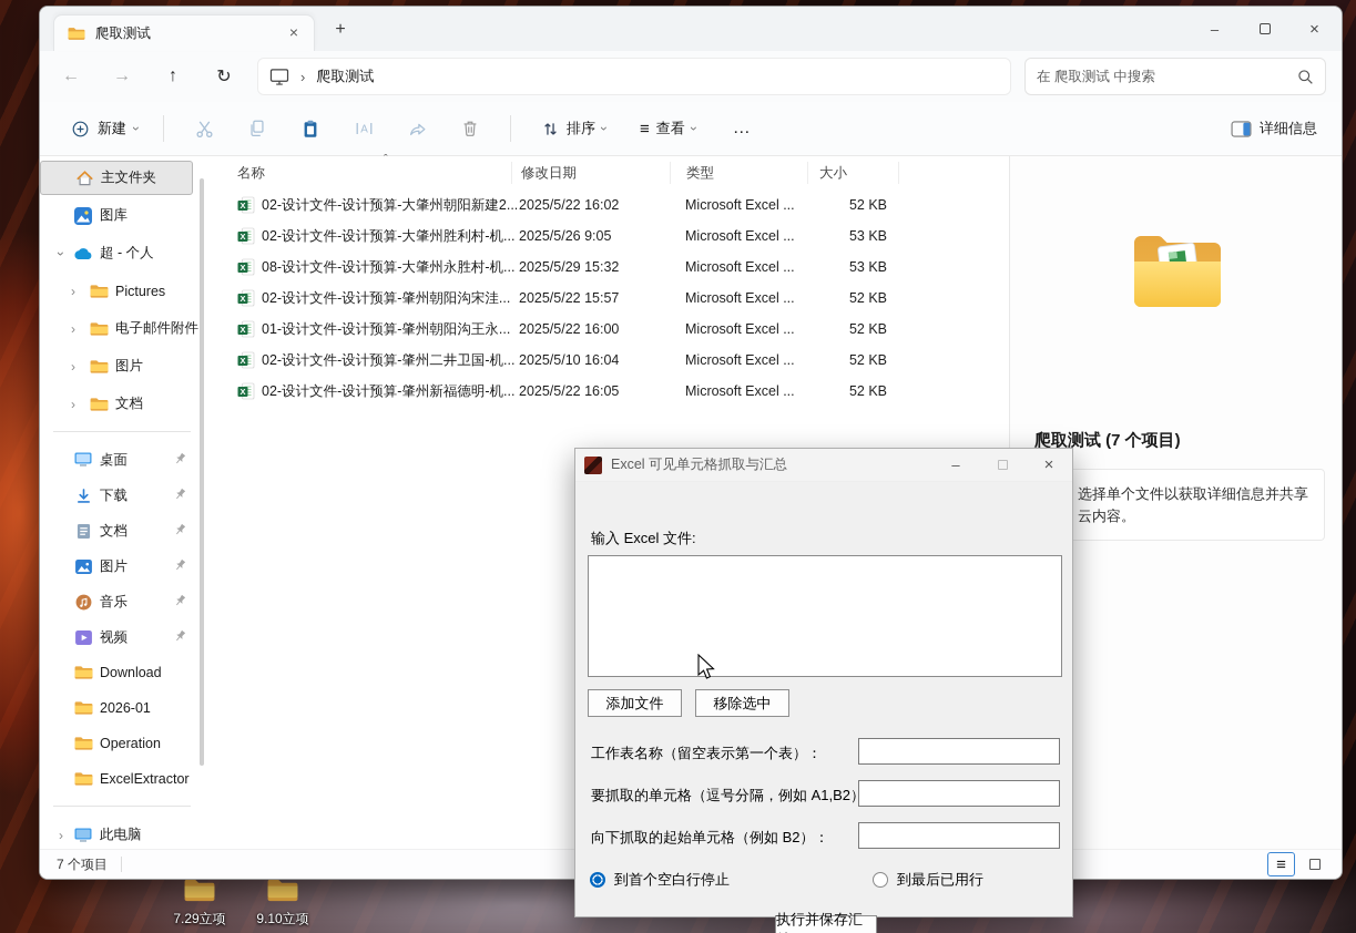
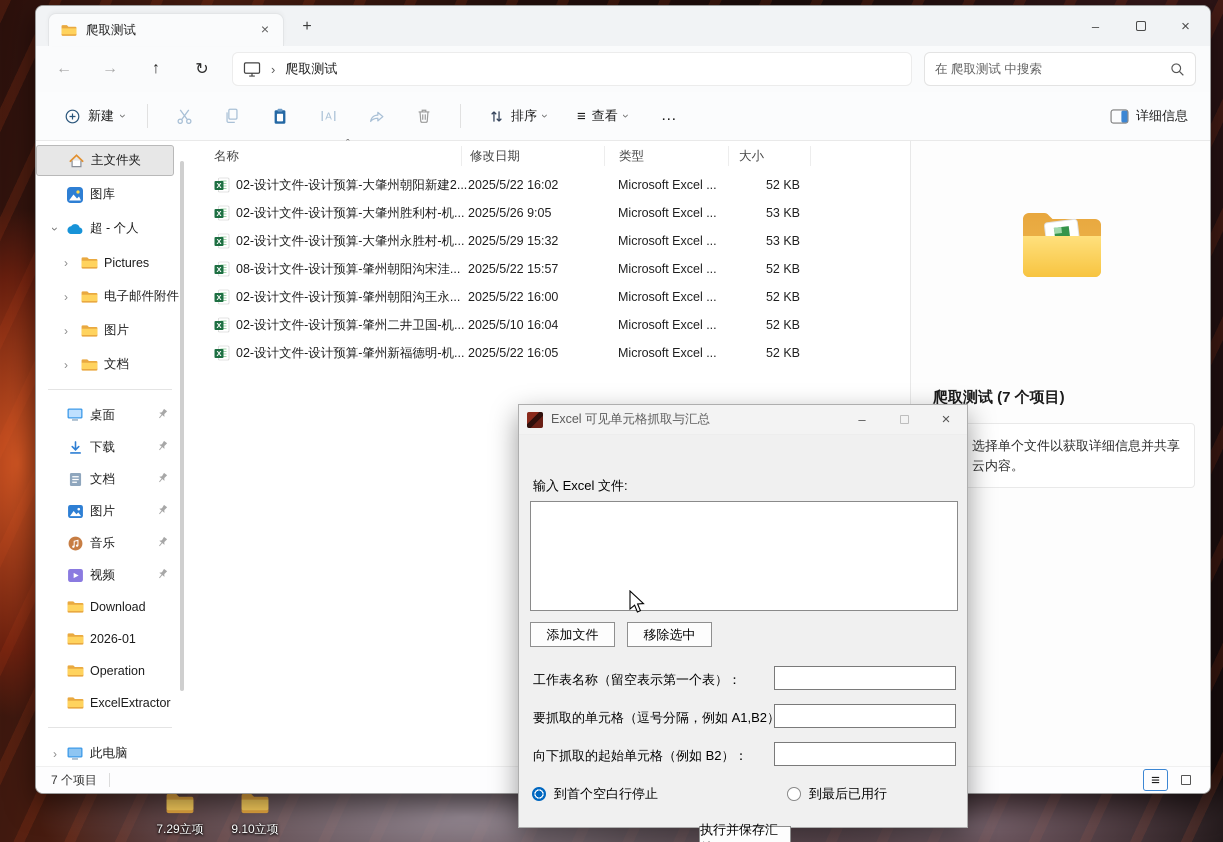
  7.29立项
  9.10立项
  爬取测试
  ×
  +
  –
  ×
  ←
  →
  ↑
  ↻
  ›
  爬取测试
  在 爬取测试 中搜索
  新建
  A
  排序
  ≡
  查看
  …
  详细信息
  主文件夹
  图库
  超 - 个人
  ›
  Pictures
  ›
  电子邮件附件
  ›
  图片
  ›
  文档
  桌面
  下载
  文档
  图片
  音乐
  视频
  Download
  2026-01
  Operation
  ExcelExtractor
  ›
  此电脑
  ˆ
  名称
  修改日期
  类型
  大小
  X
  02-设计文件-设计预算-大肇州朝阳新建2...
  2025/5/22 16:02
  Microsoft Excel ...
  52 KB
  X
  02-设计文件-设计预算-大肇州胜利村-机...
  2025/5/26 9:05
  Microsoft Excel ...
  53 KB
  X
- 08-设计文件-设计预算-大肇州永胜村-机...
+ 02-设计文件-设计预算-大肇州永胜村-机...
  2025/5/29 15:32
  Microsoft Excel ...
  53 KB
  X
- 02-设计文件-设计预算-肇州朝阳沟宋洼...
+ 08-设计文件-设计预算-肇州朝阳沟宋洼...
  2025/5/22 15:57
  Microsoft Excel ...
  52 KB
  X
- 01-设计文件-设计预算-肇州朝阳沟王永...
+ 02-设计文件-设计预算-肇州朝阳沟王永...
  2025/5/22 16:00
  Microsoft Excel ...
  52 KB
  X
  02-设计文件-设计预算-肇州二井卫国-机...
  2025/5/10 16:04
  Microsoft Excel ...
  52 KB
  X
  02-设计文件-设计预算-肇州新福德明-机...
  2025/5/22 16:05
  Microsoft Excel ...
  52 KB
  爬取测试 (7 个项目)
  选择单个文件以获取详细信息并共享云内容。
  7 个项目
  ≡
  Excel 可见单元格抓取与汇总
  –
  ×
  输入 Excel 文件:
  添加文件
  移除选中
  工作表名称（留空表示第一个表）：
  要抓取的单元格（逗号分隔，例如 A1,B2
  向下抓取的起始单元格（例如 B2）：
  到首个空白行停止
  到最后已用行
  执行并保存汇
